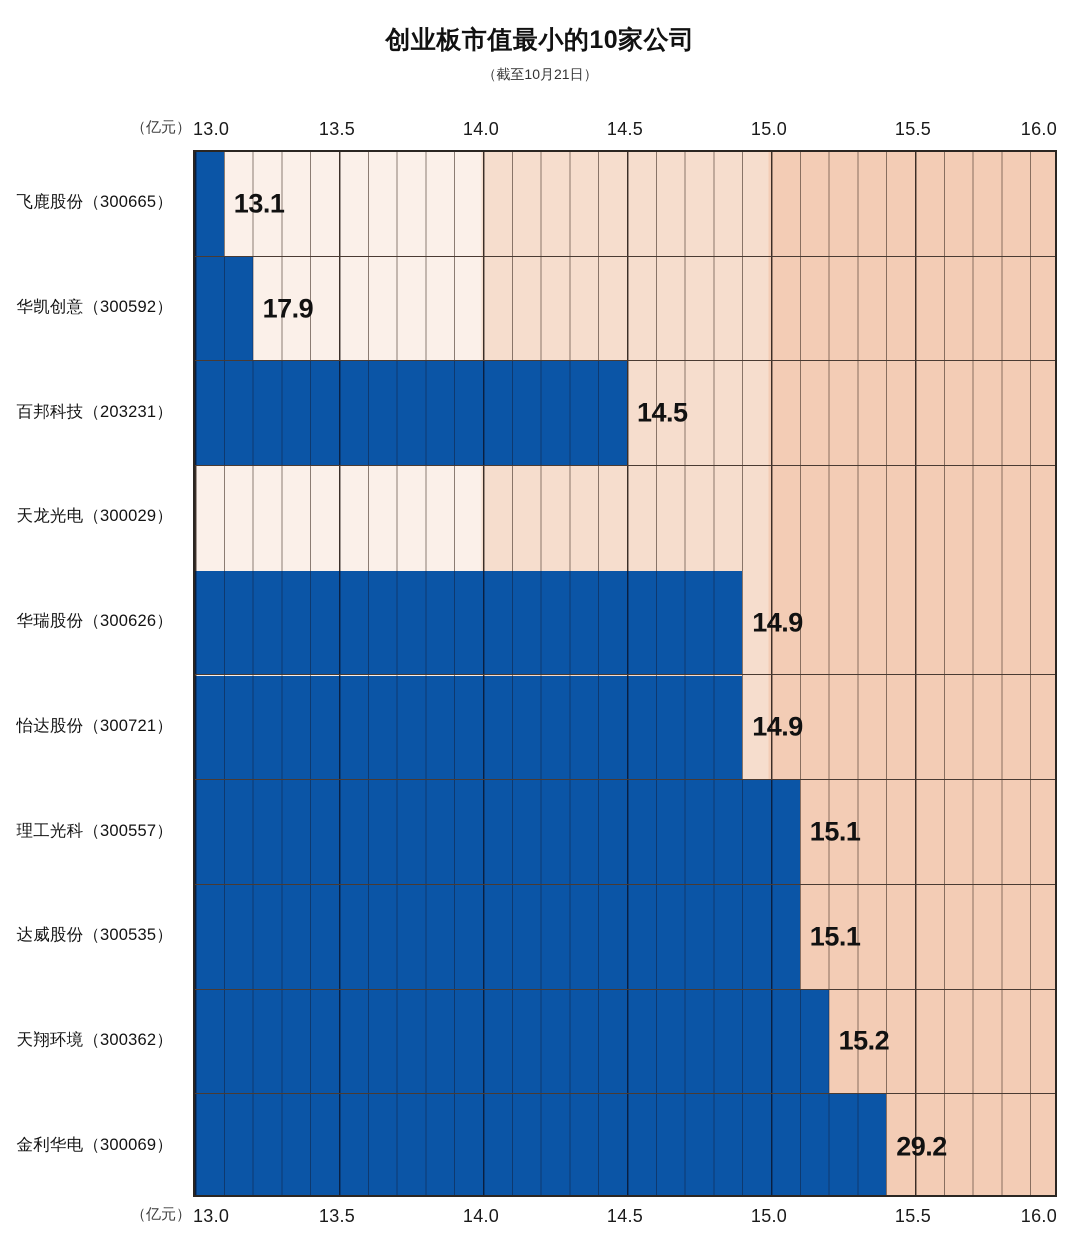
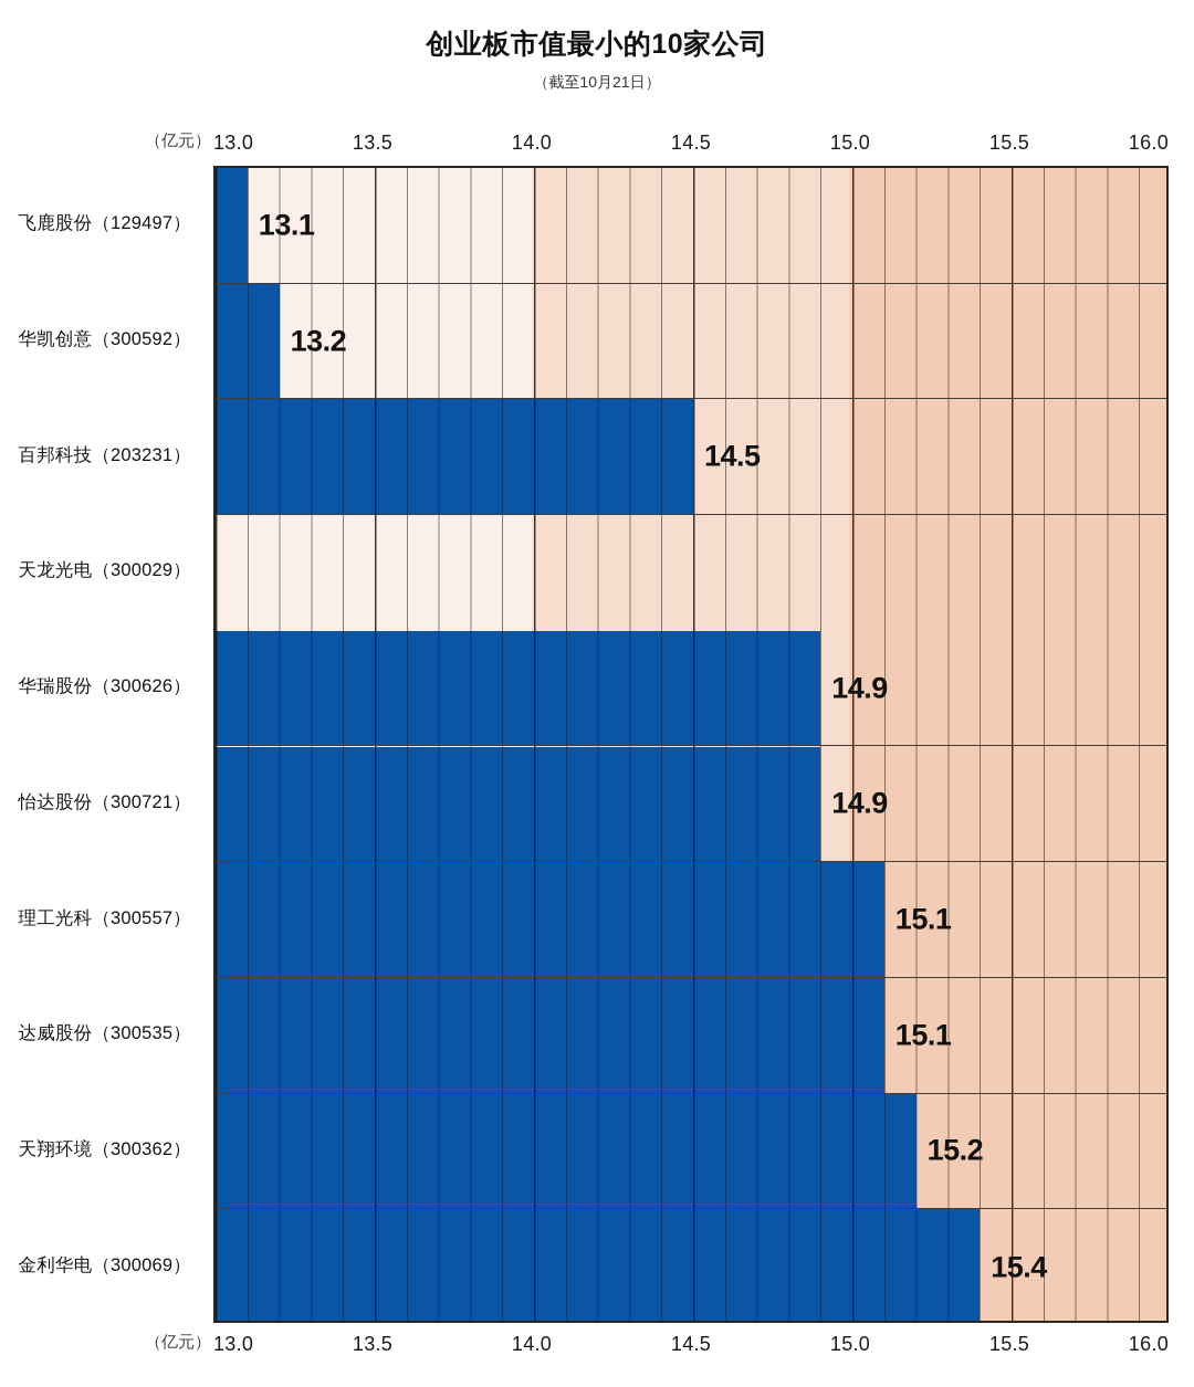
  创业板市值最小的10家公司
  （截至10月21日）
  （亿元）
  13.0
  13.5
  14.0
  14.5
  15.0
  15.5
  16.0
- 飞鹿股份（300665）
+ 飞鹿股份（129497）
  华凯创意（300592）
  百邦科技（203231）
  天龙光电（300029）
  华瑞股份（300626）
  怡达股份（300721）
  理工光科（300557）
  达威股份（300535）
  天翔环境（300362）
  金利华电（300069）
  13.1
- 17.9
+ 13.2
  14.5
  14.9
  14.9
  15.1
  15.1
  15.2
- 29.2
+ 15.4
  （亿元）
  13.0
  13.5
  14.0
  14.5
  15.0
  15.5
  16.0
